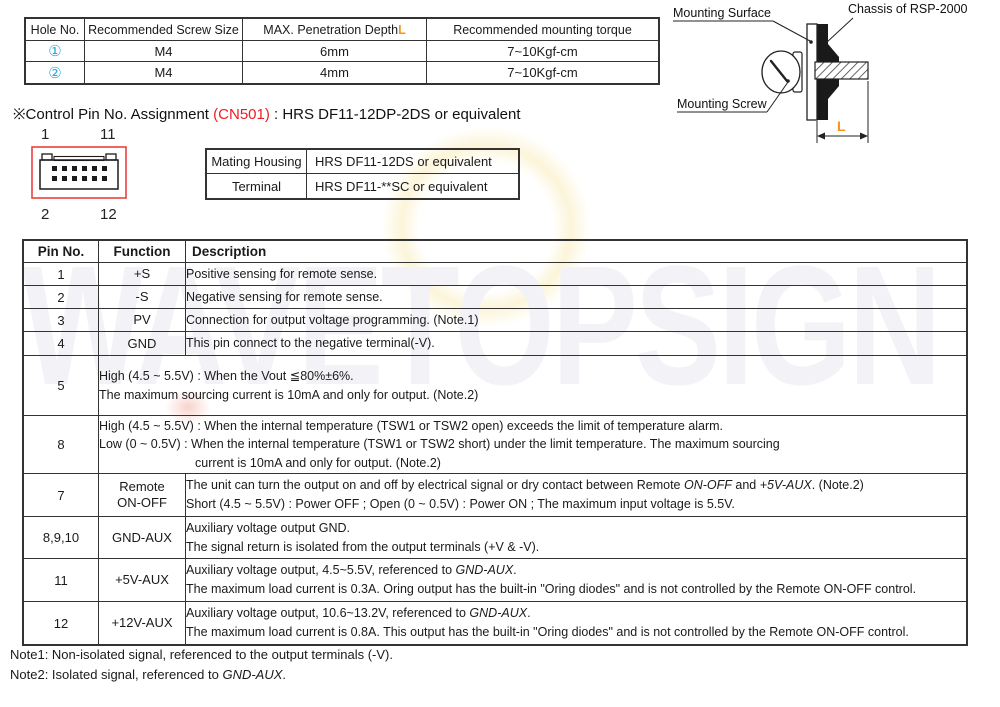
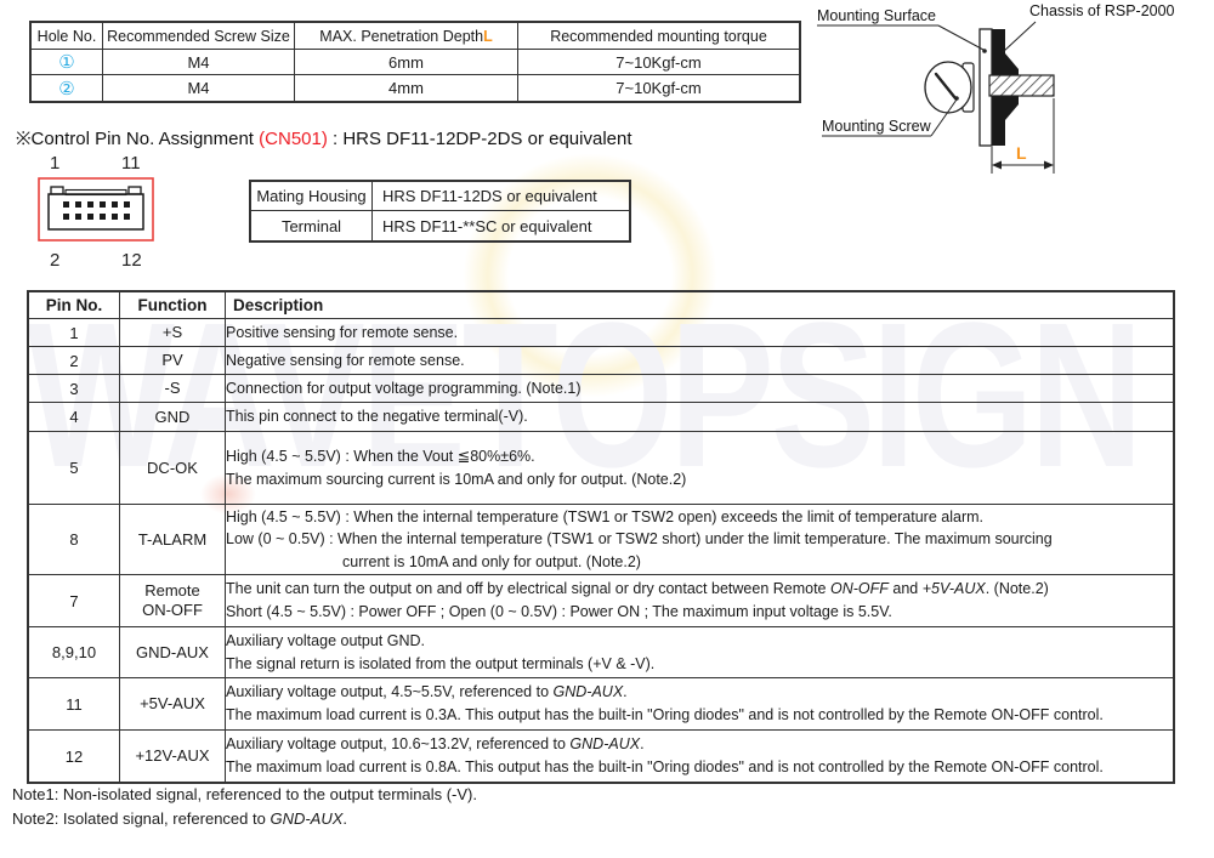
  WAVETOPSIGN
  Hole No.
  Recommended Screw Size
  MAX. Penetration Depth
  L
  Recommended mounting torque
  ①
  M4
  6mm
  7~10Kgf-cm
  ②
  M4
  4mm
  7~10Kgf-cm
  L
  Mounting Surface
  Chassis of RSP-2000
  Mounting Screw
  ※Control Pin No. Assignment (CN501) : HRS DF11-12DP-2DS or equivalent
  1
  11
  2
  12
  Mating Housing
  HRS DF11-12DS or equivalent
  Terminal
  HRS DF11-**SC or equivalent
  Pin No.
  Function
  Description
  1
  +S
  Positive sensing for remote sense.
  2
- -S
+ PV
  Negative sensing for remote sense.
  3
- PV
+ -S
  Connection for output voltage programming. (Note.1)
  4
  GND
  This pin connect to the negative terminal(-V).
  5
+ DC-OK
  High (4.5 ~ 5.5V) : When the Vout ≦80%±6%.
  The maximum sourcing current is 10mA and only for output. (Note.2)
  8
+ T-ALARM
  High (4.5 ~ 5.5V) : When the internal temperature (TSW1 or TSW2 open) exceeds the limit of temperature alarm.
  Low (0 ~ 0.5V) : When the internal temperature (TSW1 or TSW2 short) under the limit temperature. The maximum sourcing
  current is 10mA and only for output. (Note.2)
  7
  Remote
  ON-OFF
  The unit can turn the output on and off by electrical signal or dry contact between Remote ON-OFF and +5V-AUX. (Note.2)
  Short (4.5 ~ 5.5V) : Power OFF ; Open (0 ~ 0.5V) : Power ON ; The maximum input voltage is 5.5V.
  8,9,10
  GND-AUX
  Auxiliary voltage output GND.
  The signal return is isolated from the output terminals (+V & -V).
  11
  +5V-AUX
  Auxiliary voltage output, 4.5~5.5V, referenced to GND-AUX.
- The maximum load current is 0.3A. Oring output has the built-in "Oring diodes" and is not controlled by the Remote ON-OFF control.
+ The maximum load current is 0.3A. This output has the built-in "Oring diodes" and is not controlled by the Remote ON-OFF control.
  12
  +12V-AUX
  Auxiliary voltage output, 10.6~13.2V, referenced to GND-AUX.
  The maximum load current is 0.8A. This output has the built-in "Oring diodes" and is not controlled by the Remote ON-OFF control.
  Note1: Non-isolated signal, referenced to the output terminals (-V).
  Note2: Isolated signal, referenced to GND-AUX.
